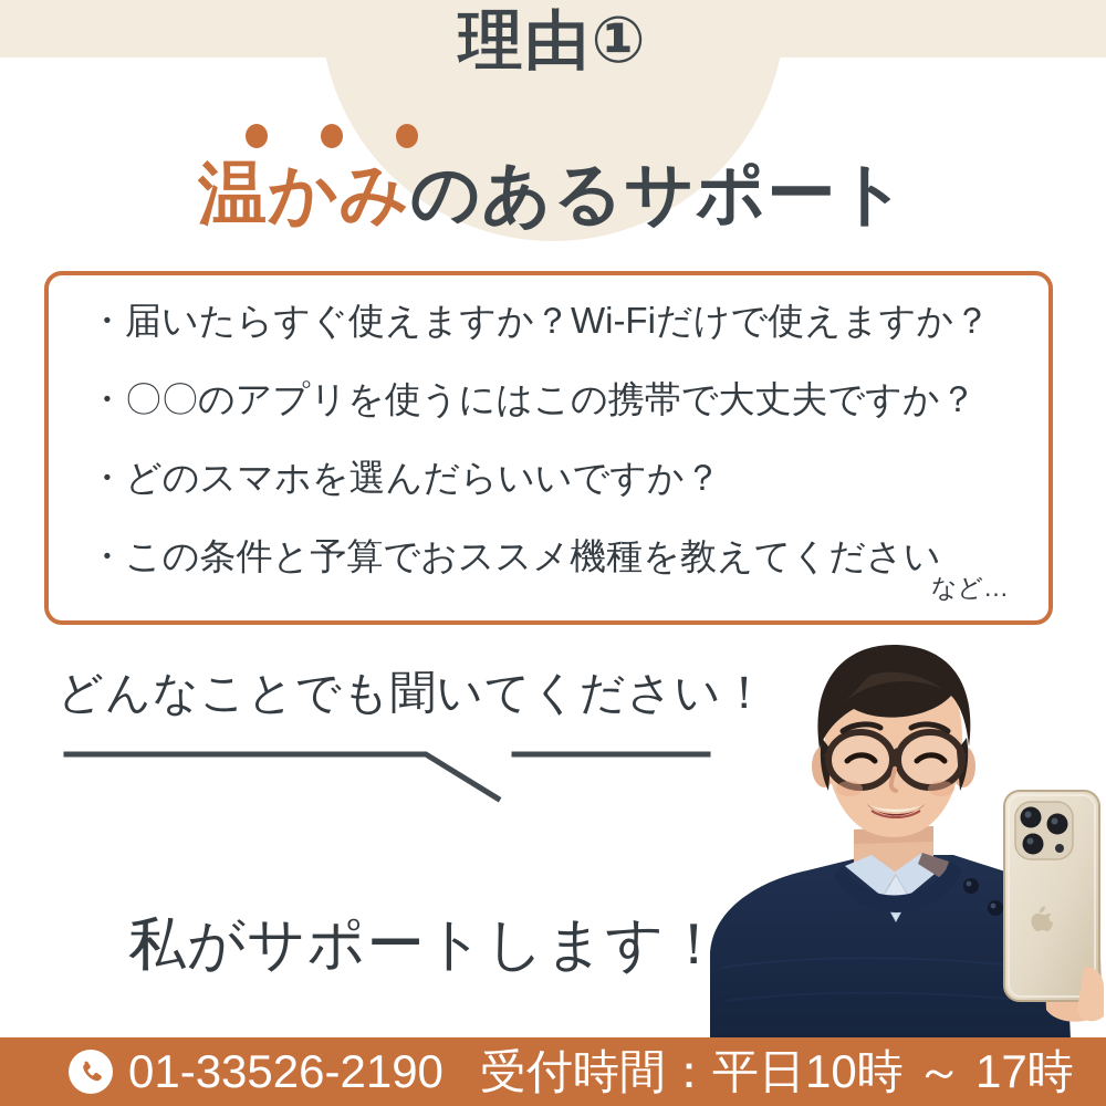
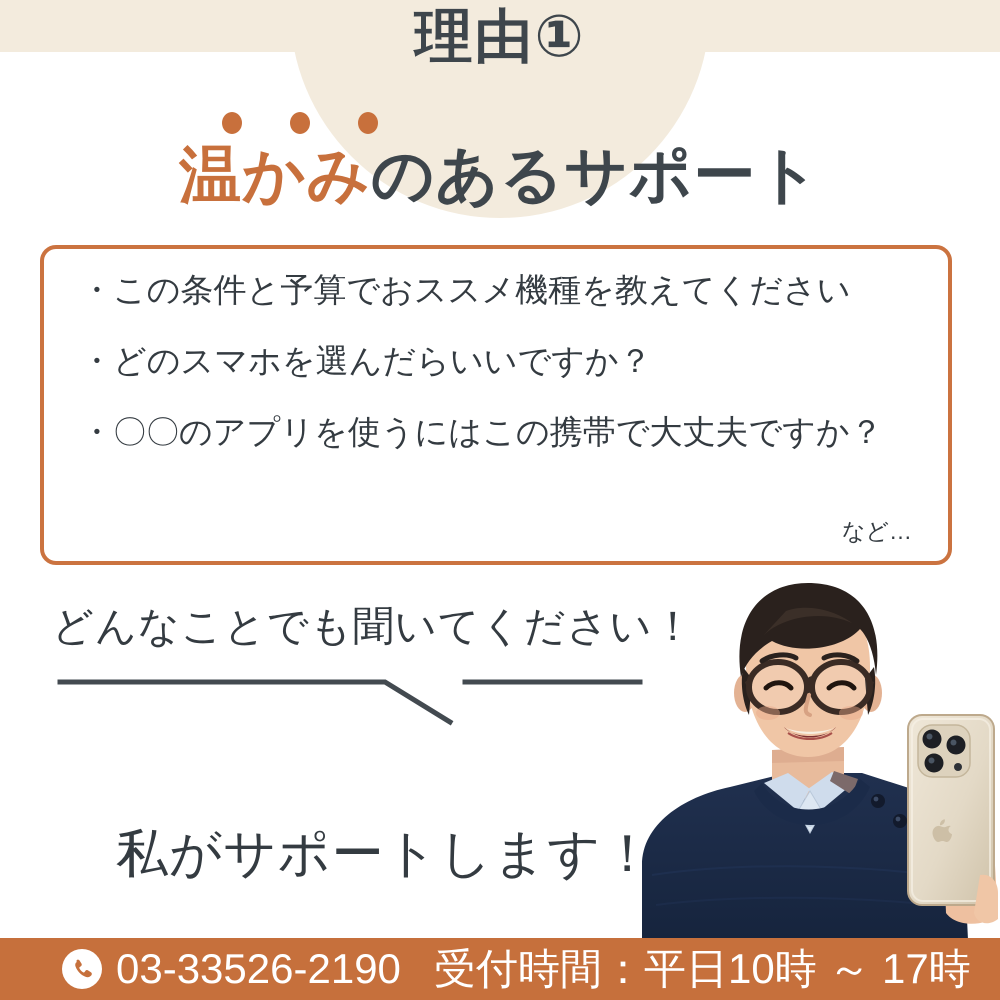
  理由①
  温かみのあるサポート
- ・届いたらすぐ使えますか？Wi-Fiだけで使えますか？
- ・〇〇のアプリを使うにはこの携帯で大丈夫ですか？
+ ・この条件と予算でおススメ機種を教えてください
  ・どのスマホを選んだらいいですか？
- ・この条件と予算でおススメ機種を教えてください
+ ・〇〇のアプリを使うにはこの携帯で大丈夫ですか？
  など…
  どんなことでも聞いてください！
  私がサポートします！
- 01-33526-2190
+ 03-33526-2190
  受付時間：平日10時 ～ 17時
